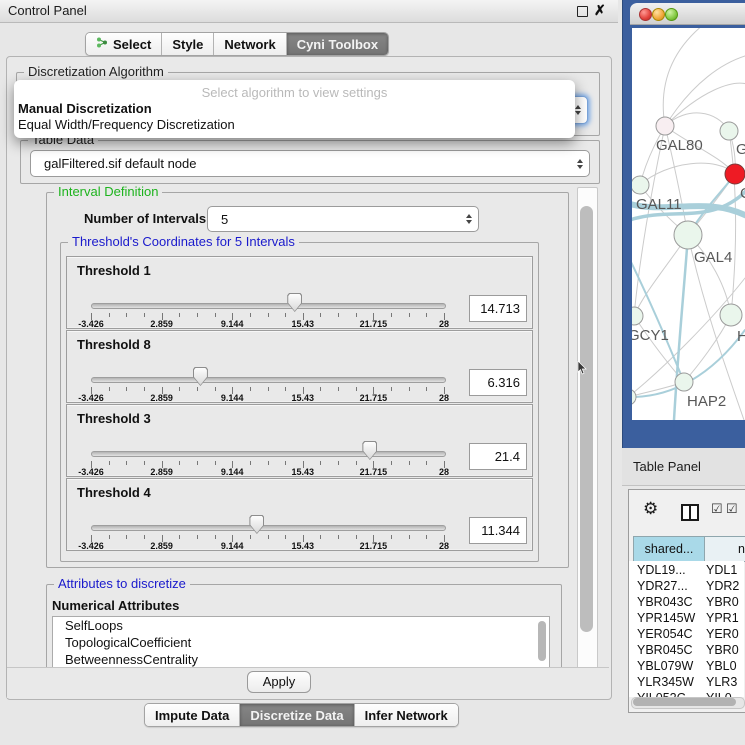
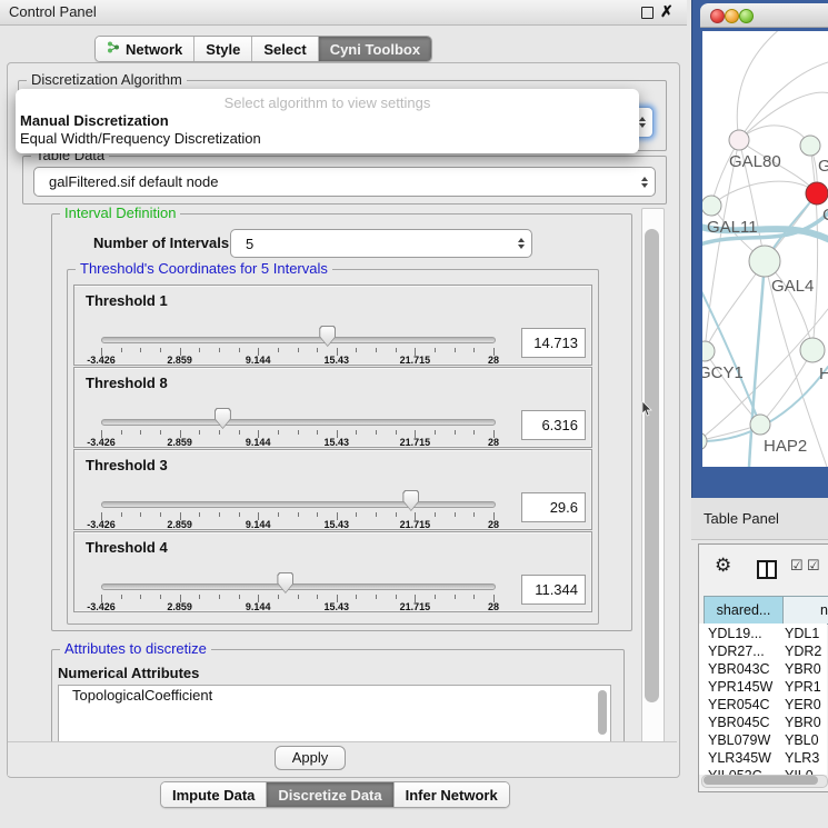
  Control Panel
  ✗
- Select
+ Network
  Style
- Network
+ Select
  Cyni Toolbox
  Discretization Algorithm
  Select algorithm to view settings
  Manual Discretization
  Equal Width/Frequency Discretization
  Table Data
  galFiltered.sif default node
  Interval Definition
  Number of Intervals
  5
  Threshold's Coordinates for 5 Intervals
  Threshold 1
  -3.426
  2.859
  9.144
  15.43
  21.715
  28
  14.713
  Threshold 8
  -3.426
  2.859
  9.144
  15.43
  21.715
  28
  6.316
  Threshold 3
  -3.426
  2.859
  9.144
  15.43
  21.715
  28
- 21.4
+ 29.6
  Threshold 4
  -3.426
  2.859
  9.144
  15.43
  21.715
  28
  11.344
  Attributes to discretize
  Numerical Attributes
- SelfLoops
  TopologicalCoefficient
- BetweennessCentrality
  Apply
  Impute Data
  Discretize Data
  Infer Network
  GAL80
  GAL11
  GAL4
  GCY1
  H
  HAP2
  Table Panel
  ⚙
  ☑
  ☑
  shared...
  YDL19...
  YDL1
  YDR27...
  YDR2
  YBR043C
  YBR0
  YPR145W
  YPR1
  YER054C
  YER0
  YBR045C
  YBR0
  YBL079W
  YBL0
  YLR345W
  YLR3
